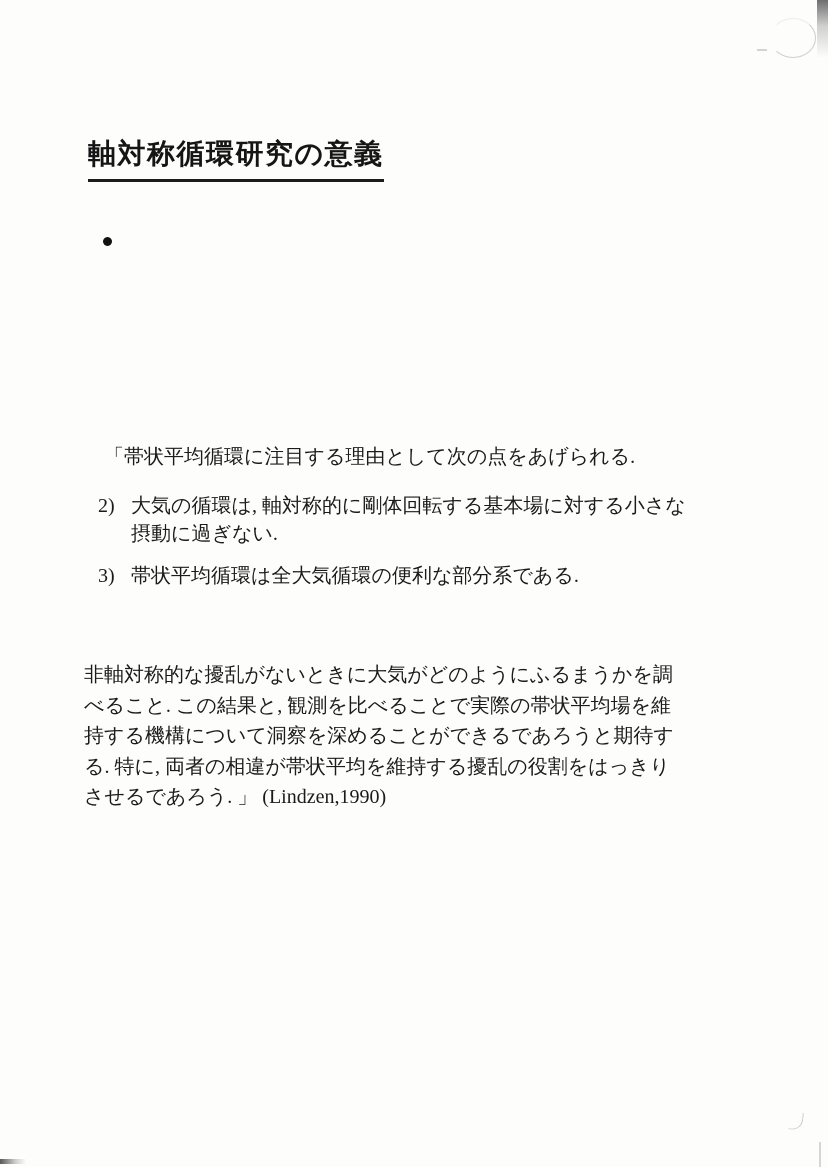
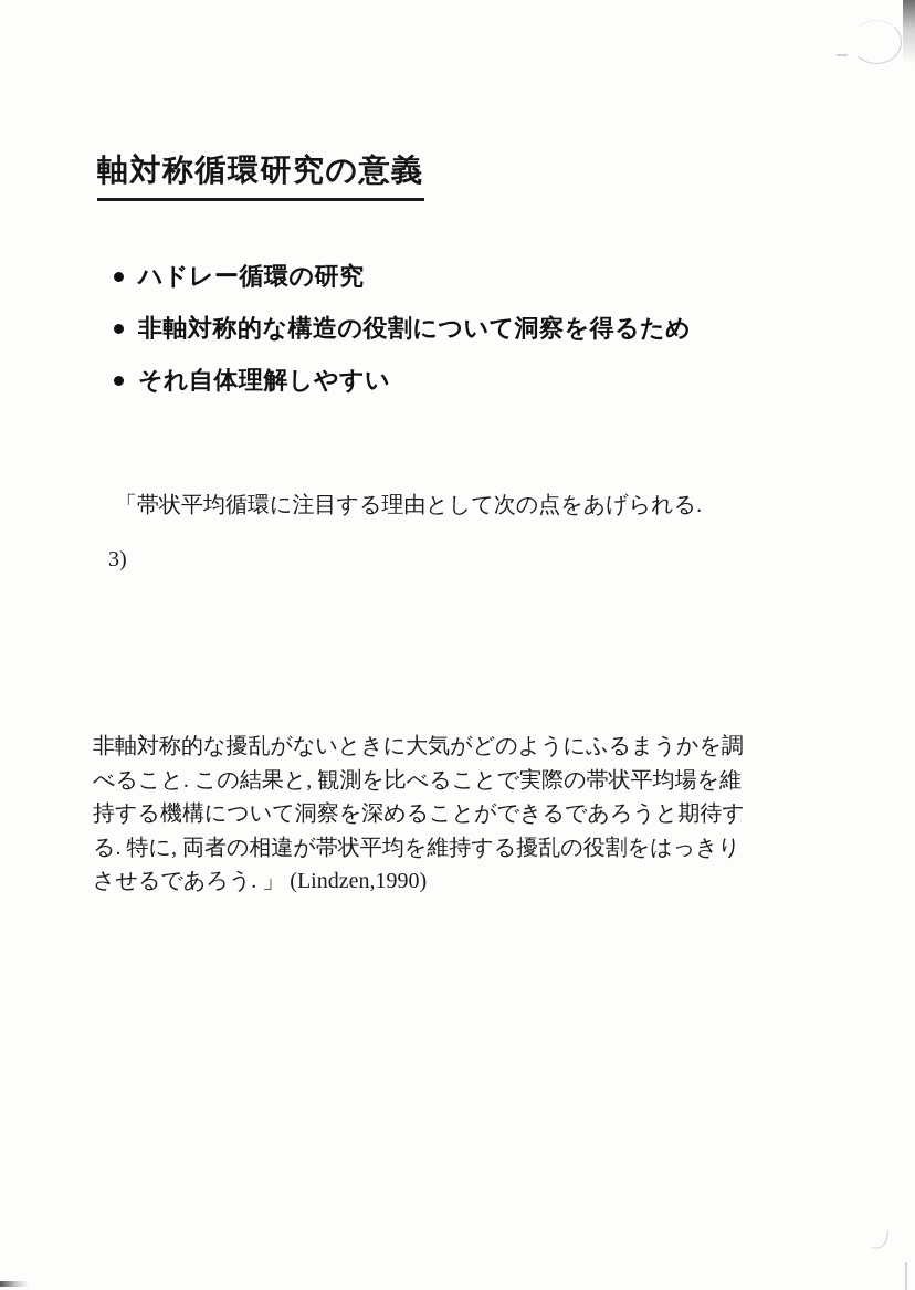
  軸対称循環研究の意義
+ ハドレー循環の研究
+ 非軸対称的な構造の役割について洞察を得るため
+ それ自体理解しやすい
  「帯状平均循環に注目する理由として次の点をあげられる.
- 2)
- 大気の循環は, 軸対称的に剛体回転する基本場に対する小さな
- 摂動に過ぎない.
  3)
- 帯状平均循環は全大気循環の便利な部分系である.
  非軸対称的な擾乱がないときに大気がどのようにふるまうかを調
  べること. この結果と, 観測を比べることで実際の帯状平均場を維
  持する機構について洞察を深めることができるであろうと期待す
  る. 特に, 両者の相違が帯状平均を維持する擾乱の役割をはっきり
  させるであろう. 」 (Lindzen,1990)
